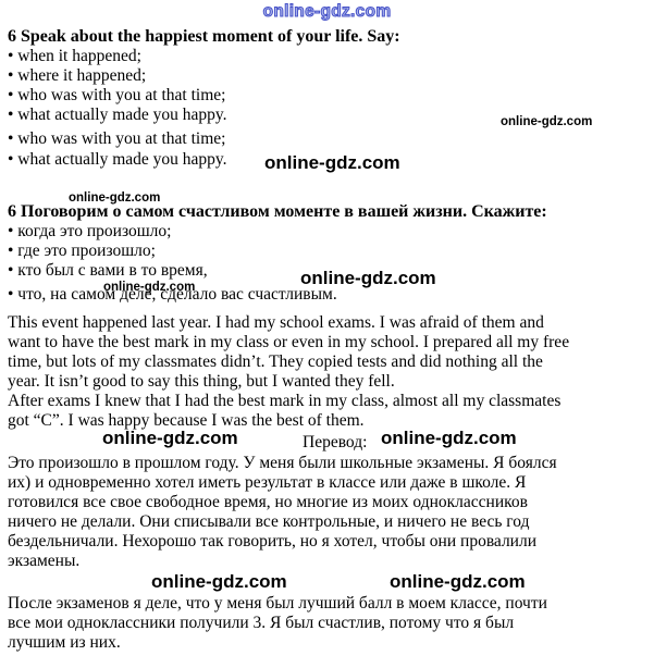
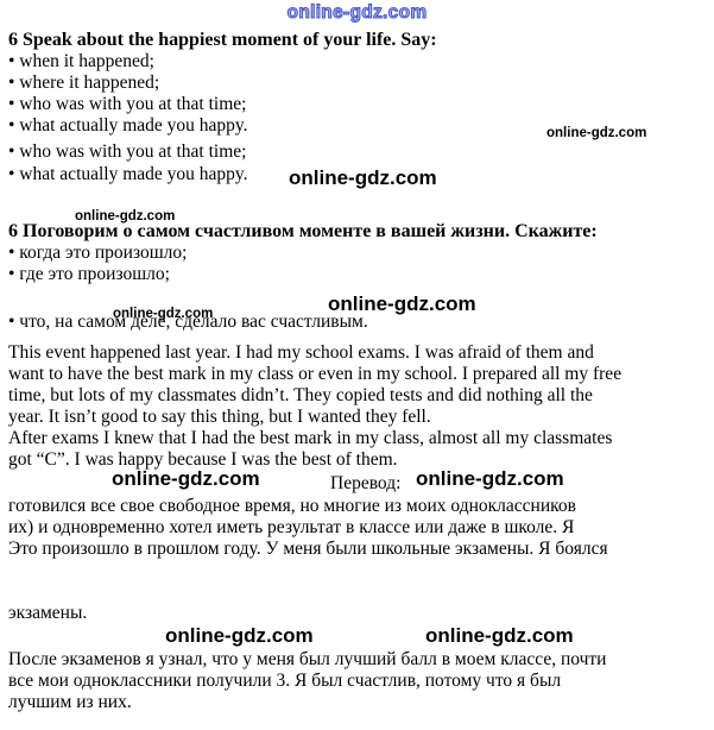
  online-gdz.com
  6 Speak about the happiest moment of your life. Say:
  • when it happened;
  • where it happened;
  • who was with you at that time;
  • what actually made you happy.
  online-gdz.com
  • who was with you at that time;
  • what actually made you happy.
  online-gdz.com
  online-gdz.com
  6 Поговорим о самом счастливом моменте в вашей жизни. Скажите:
  • когда это произошло;
  • где это произошло;
- • кто был с вами в то время,
  online-gdz.com
  online-gdz.com
  • что, на самом деле, сделало вас счастливым.
  This event happened last year. I had my school exams. I was afraid of them and
  want to have the best mark in my class or even in my school. I prepared all my free
  time, but lots of my classmates didn’t. They copied tests and did nothing all the
  year. It isn’t good to say this thing, but I wanted they fell.
  After exams I knew that I had the best mark in my class, almost all my classmates
  got “C”. I was happy because I was the best of them.
  online-gdz.com
  Перевод:
  online-gdz.com
- Это произошло в прошлом году. У меня были школьные экзамены. Я боялся
+ готовился все свое свободное время, но многие из моих одноклассников
  их) и одновременно хотел иметь результат в классе или даже в школе. Я
- готовился все свое свободное время, но многие из моих одноклассников
+ Это произошло в прошлом году. У меня были школьные экзамены. Я боялся
- ничего не делали. Они списывали все контрольные, и ничего не весь год
- бездельничали. Нехорошо так говорить, но я хотел, чтобы они провалили
  экзамены.
  online-gdz.com
  online-gdz.com
- После экзаменов я деле, что у меня был лучший балл в моем классе, почти
+ После экзаменов я узнал, что у меня был лучший балл в моем классе, почти
  все мои одноклассники получили 3. Я был счастлив, потому что я был
  лучшим из них.
